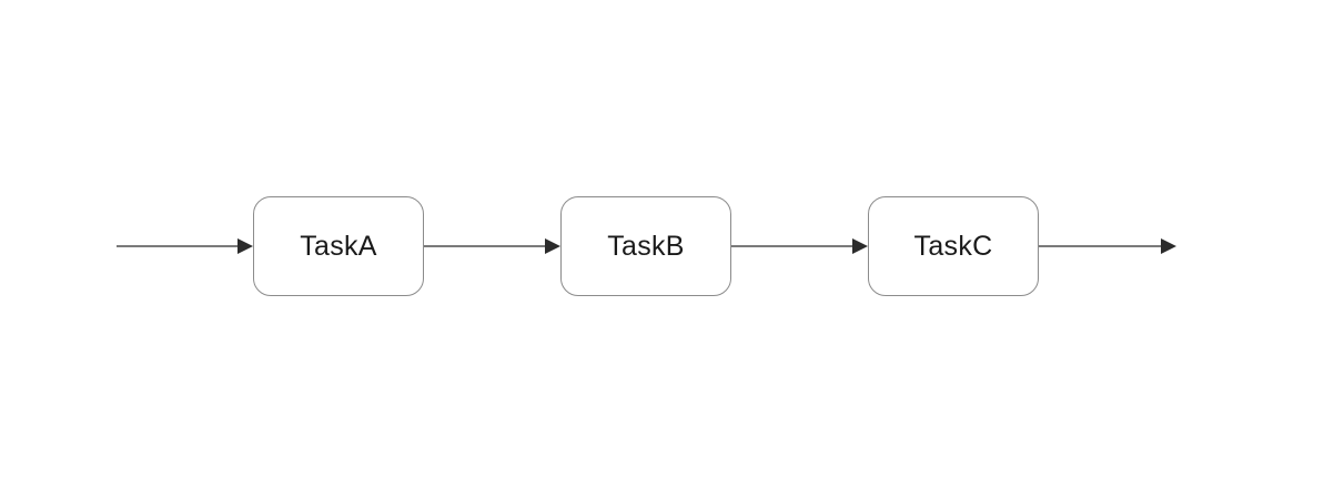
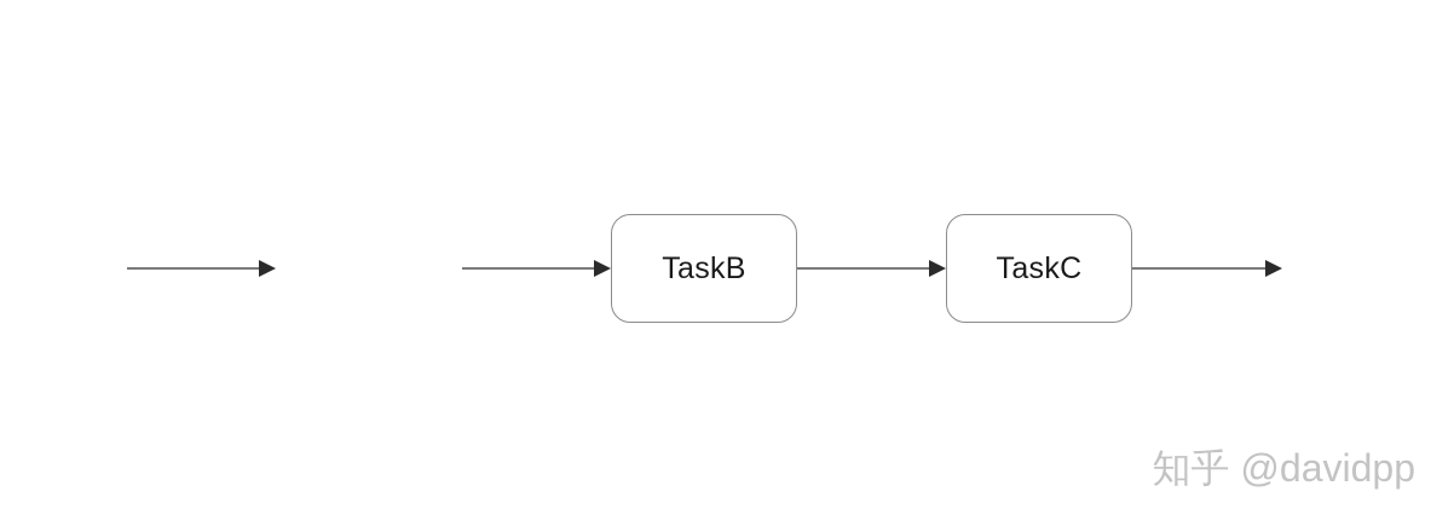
- TaskA
  TaskB
  TaskC
+ 知乎 @davidpp
